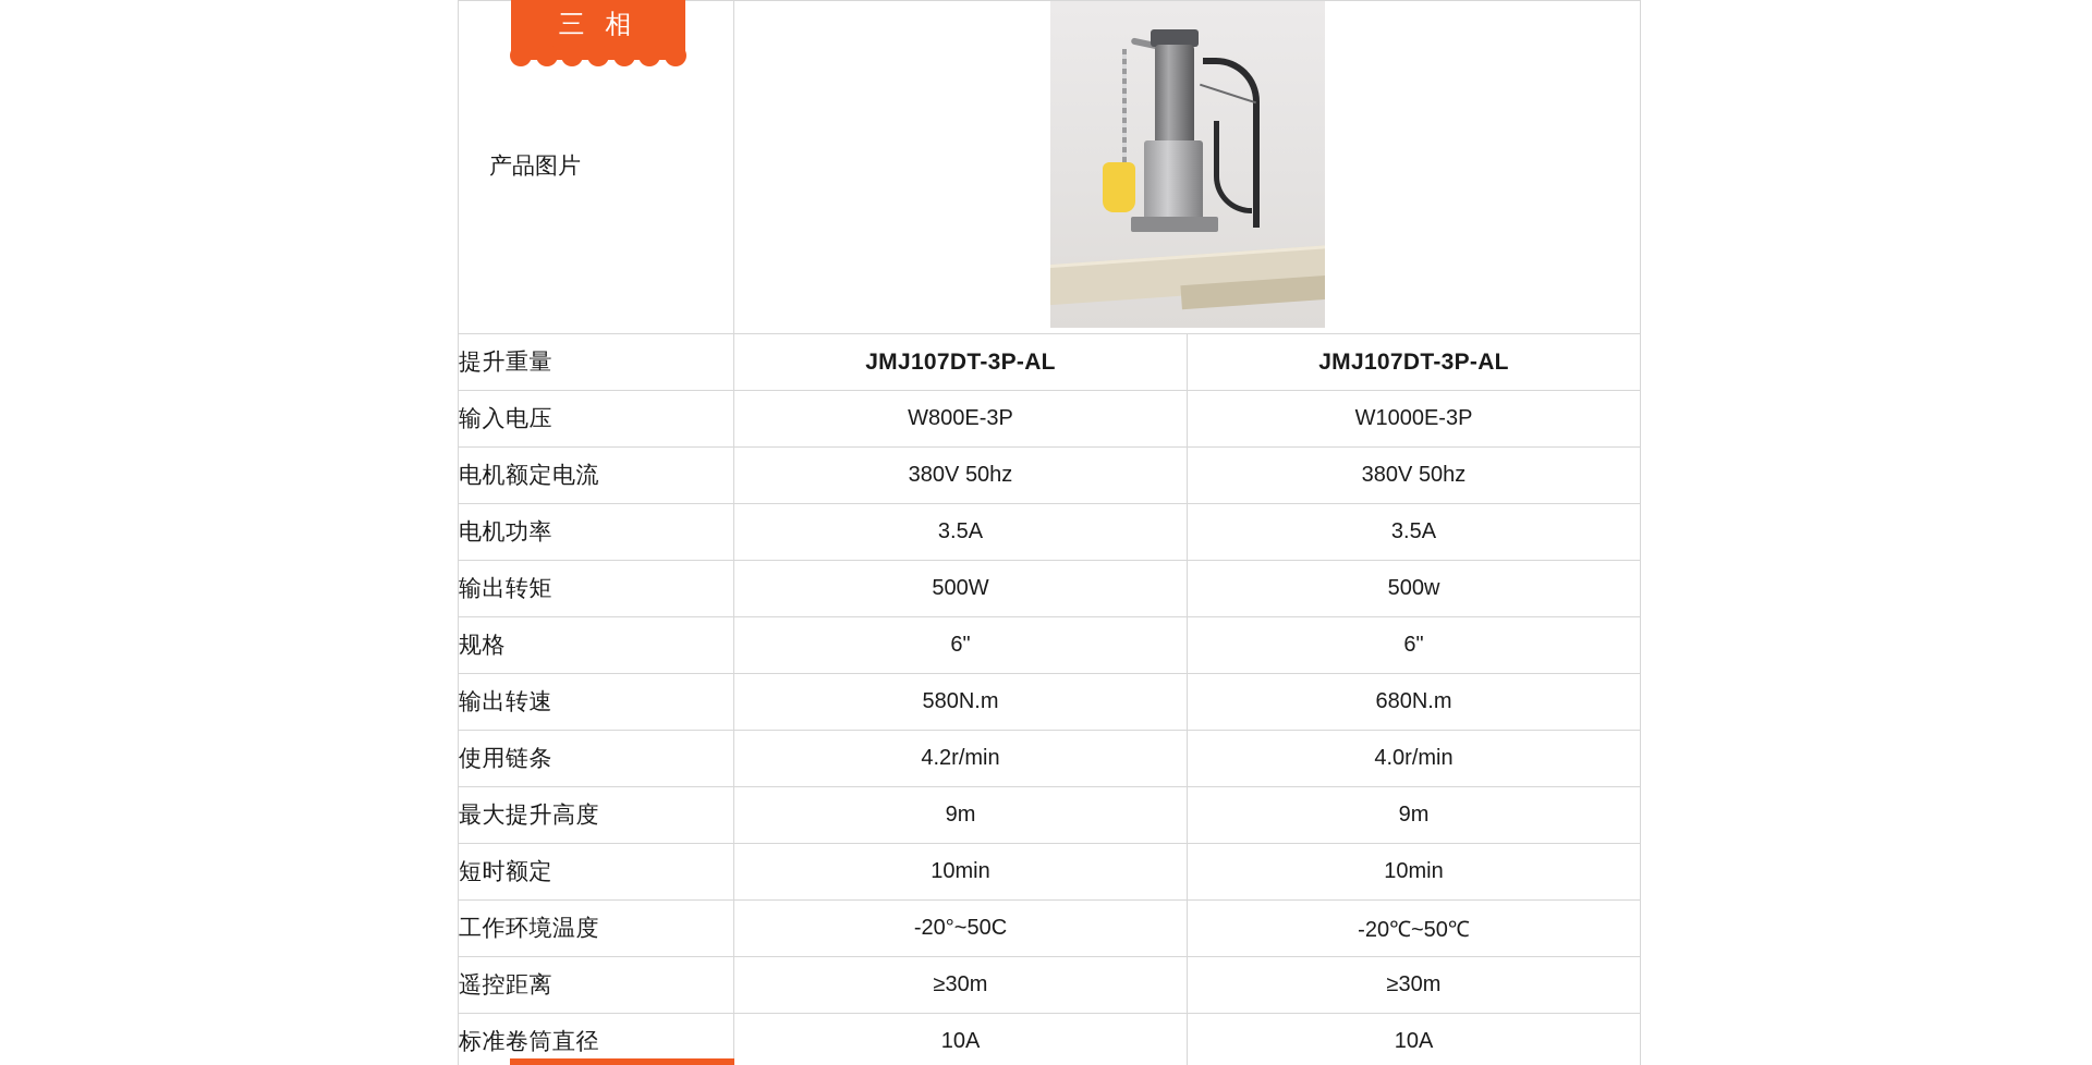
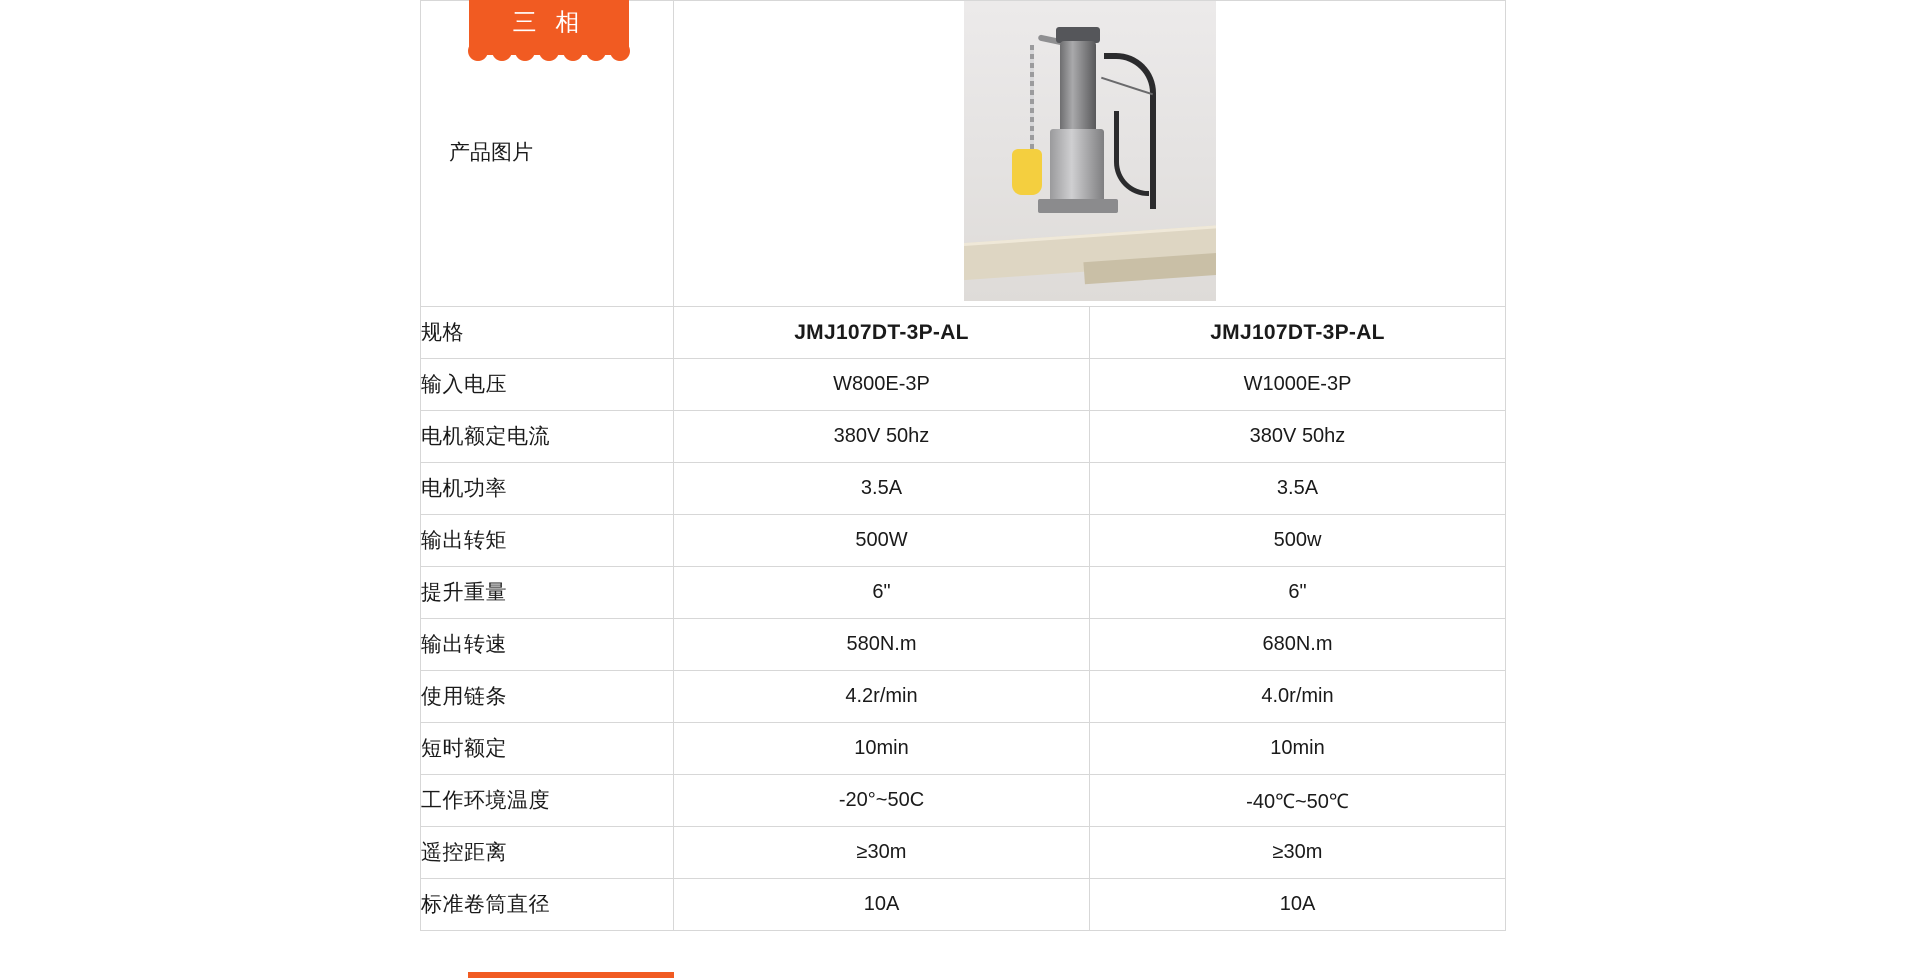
  三 相 产品图片
- 提升重量	JMJ107DT-3P-AL	JMJ107DT-3P-AL
+ 规格	JMJ107DT-3P-AL	JMJ107DT-3P-AL
  输入电压	W800E-3P	W1000E-3P
  电机额定电流	380V 50hz	380V 50hz
  电机功率	3.5A	3.5A
  输出转矩	500W	500w
- 规格	6"	6"
+ 提升重量	6"	6"
  输出转速	580N.m	680N.m
  使用链条	4.2r/min	4.0r/min
- 最大提升高度	9m	9m
  短时额定	10min	10min
- 工作环境温度	-20°~50C	-20℃~50℃
+ 工作环境温度	-20°~50C	-40℃~50℃
  遥控距离	≥30m	≥30m
  标准卷筒直径	10A	10A
